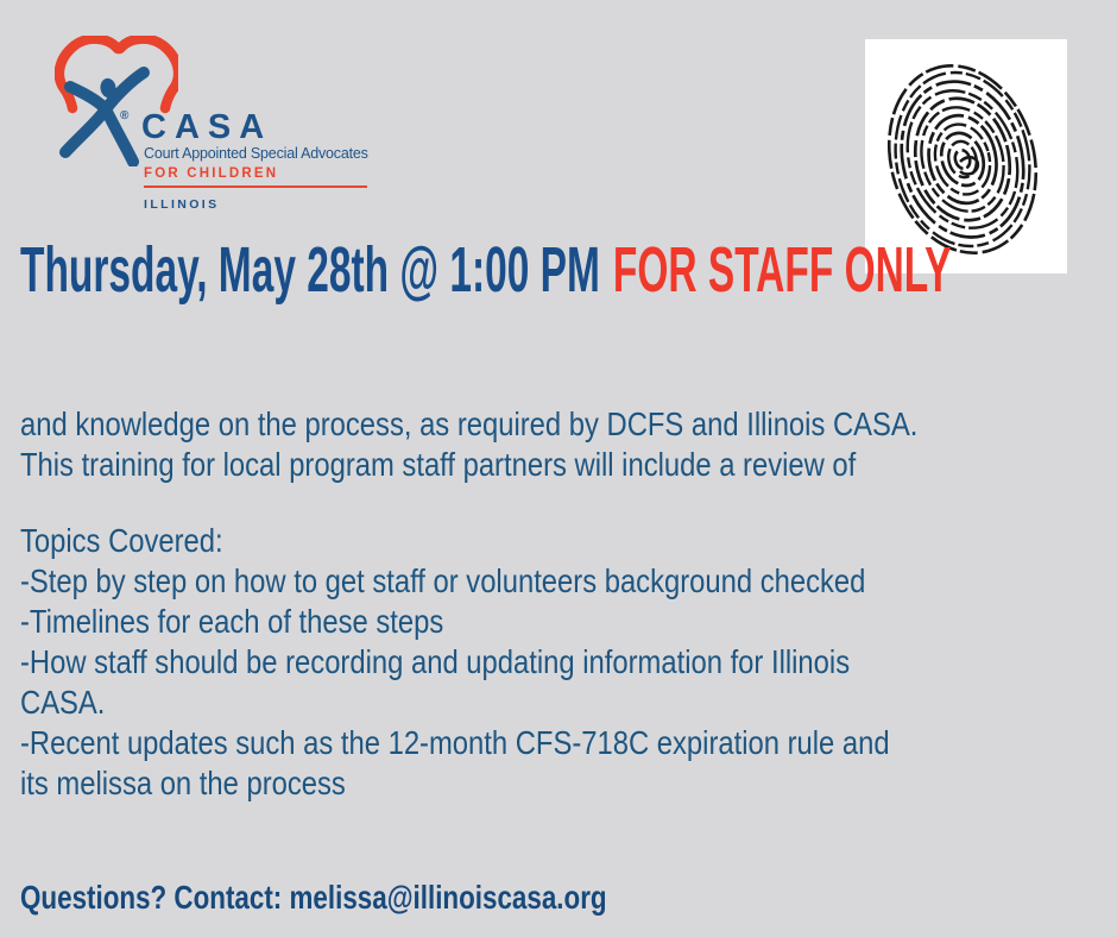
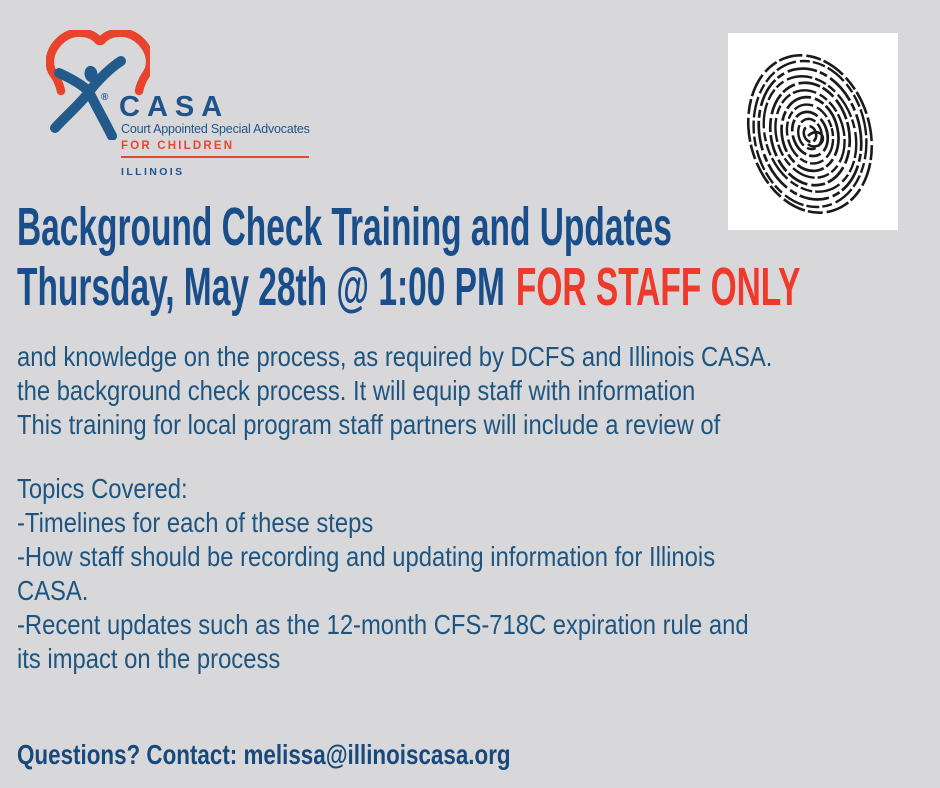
  ®
  CASA
  Court Appointed Special Advocates
  FOR CHILDREN
  ILLINOIS
+ Background Check Training and Updates
  Thursday, May 28th @ 1:00 PM FOR STAFF ONLY
  and knowledge on the process, as required by DCFS and Illinois CASA.
+ the background check process. It will equip staff with information
  This training for local program staff partners will include a review of
  Topics Covered:
- -Step by step on how to get staff or volunteers background checked
  -Timelines for each of these steps
  -How staff should be recording and updating information for Illinois
  CASA.
  -Recent updates such as the 12-month CFS-718C expiration rule and
- its melissa on the process
+ its impact on the process
  Questions? Contact: melissa@illinoiscasa.org
